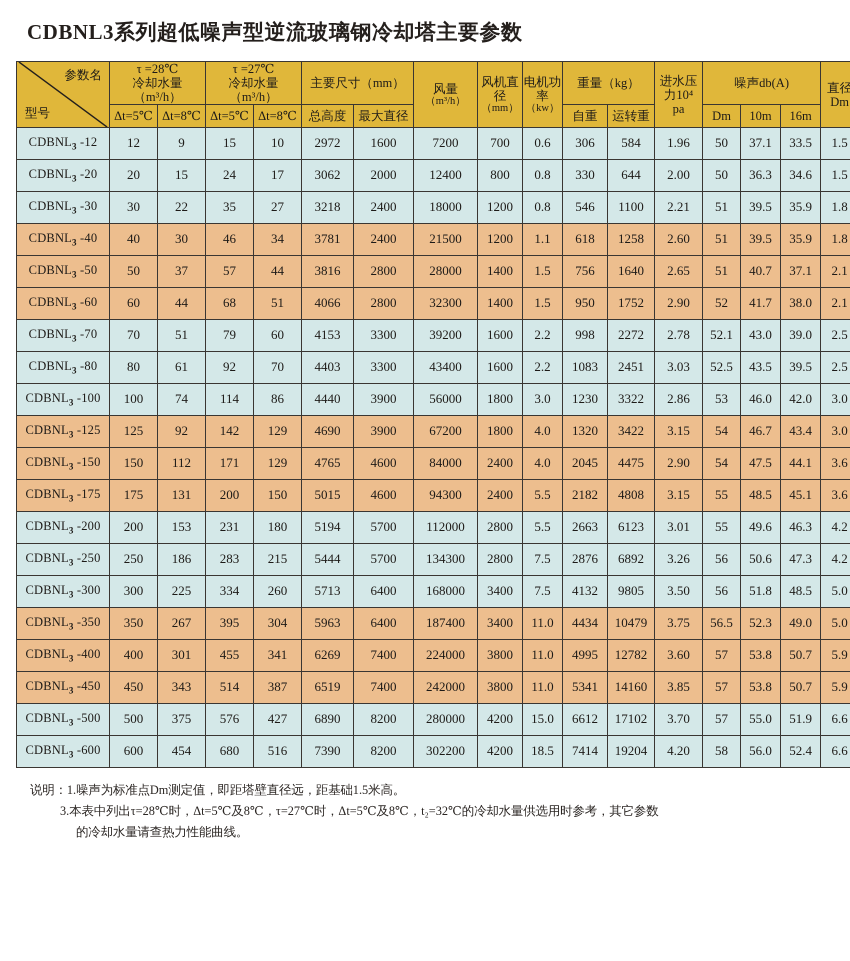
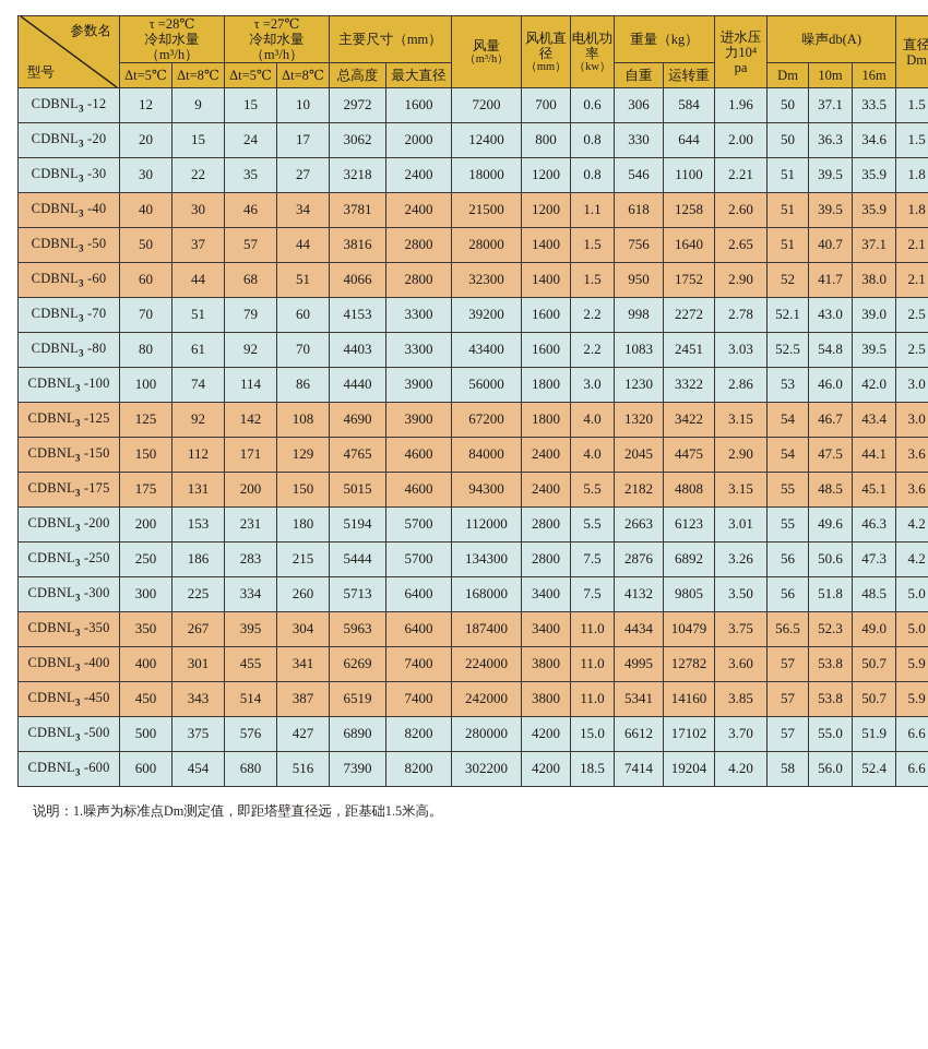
- CDBNL3系列超低噪声型逆流玻璃钢冷却塔主要参数
  参数名 型号	τ =28℃ 冷却水量（m³/h）	τ =27℃ 冷却水量（m³/h）	主要尺寸（mm）	风量 （m³/h）	风机直 径 （mm）	电机功 率 （kw）	重量（kg）	进水压 力10⁴ pa	噪声db(A)	直径 Dm
  Δt=5℃	Δt=8℃	Δt=5℃	Δt=8℃	总高度	最大直径	自重	运转重	Dm	10m	16m
  CDBNL3 -12	12	9	15	10	2972	1600	7200	700	0.6	306	584	1.96	50	37.1	33.5	1.5
  CDBNL3 -20	20	15	24	17	3062	2000	12400	800	0.8	330	644	2.00	50	36.3	34.6	1.5
  CDBNL3 -30	30	22	35	27	3218	2400	18000	1200	0.8	546	1100	2.21	51	39.5	35.9	1.8
  CDBNL3 -40	40	30	46	34	3781	2400	21500	1200	1.1	618	1258	2.60	51	39.5	35.9	1.8
  CDBNL3 -50	50	37	57	44	3816	2800	28000	1400	1.5	756	1640	2.65	51	40.7	37.1	2.1
  CDBNL3 -60	60	44	68	51	4066	2800	32300	1400	1.5	950	1752	2.90	52	41.7	38.0	2.1
  CDBNL3 -70	70	51	79	60	4153	3300	39200	1600	2.2	998	2272	2.78	52.1	43.0	39.0	2.5
- CDBNL3 -80	80	61	92	70	4403	3300	43400	1600	2.2	1083	2451	3.03	52.5	43.5	39.5	2.5
+ CDBNL3 -80	80	61	92	70	4403	3300	43400	1600	2.2	1083	2451	3.03	52.5	54.8	39.5	2.5
  CDBNL3 -100	100	74	114	86	4440	3900	56000	1800	3.0	1230	3322	2.86	53	46.0	42.0	3.0
- CDBNL3 -125	125	92	142	129	4690	3900	67200	1800	4.0	1320	3422	3.15	54	46.7	43.4	3.0
+ CDBNL3 -125	125	92	142	108	4690	3900	67200	1800	4.0	1320	3422	3.15	54	46.7	43.4	3.0
  CDBNL3 -150	150	112	171	129	4765	4600	84000	2400	4.0	2045	4475	2.90	54	47.5	44.1	3.6
  CDBNL3 -175	175	131	200	150	5015	4600	94300	2400	5.5	2182	4808	3.15	55	48.5	45.1	3.6
  CDBNL3 -200	200	153	231	180	5194	5700	112000	2800	5.5	2663	6123	3.01	55	49.6	46.3	4.2
  CDBNL3 -250	250	186	283	215	5444	5700	134300	2800	7.5	2876	6892	3.26	56	50.6	47.3	4.2
  CDBNL3 -300	300	225	334	260	5713	6400	168000	3400	7.5	4132	9805	3.50	56	51.8	48.5	5.0
  CDBNL3 -350	350	267	395	304	5963	6400	187400	3400	11.0	4434	10479	3.75	56.5	52.3	49.0	5.0
  CDBNL3 -400	400	301	455	341	6269	7400	224000	3800	11.0	4995	12782	3.60	57	53.8	50.7	5.9
  CDBNL3 -450	450	343	514	387	6519	7400	242000	3800	11.0	5341	14160	3.85	57	53.8	50.7	5.9
  CDBNL3 -500	500	375	576	427	6890	8200	280000	4200	15.0	6612	17102	3.70	57	55.0	51.9	6.6
  CDBNL3 -600	600	454	680	516	7390	8200	302200	4200	18.5	7414	19204	4.20	58	56.0	52.4	6.6
  说明：1.噪声为标准点Dm测定值，即距塔壁直径远，距基础1.5米高。
- 3.本表中列出τ=28℃时，Δt=5℃及8℃，τ=27℃时，Δt=5℃及8℃，t₂=32℃的冷却水量供选用时参考，其它参数
- 的冷却水量请查热力性能曲线。
